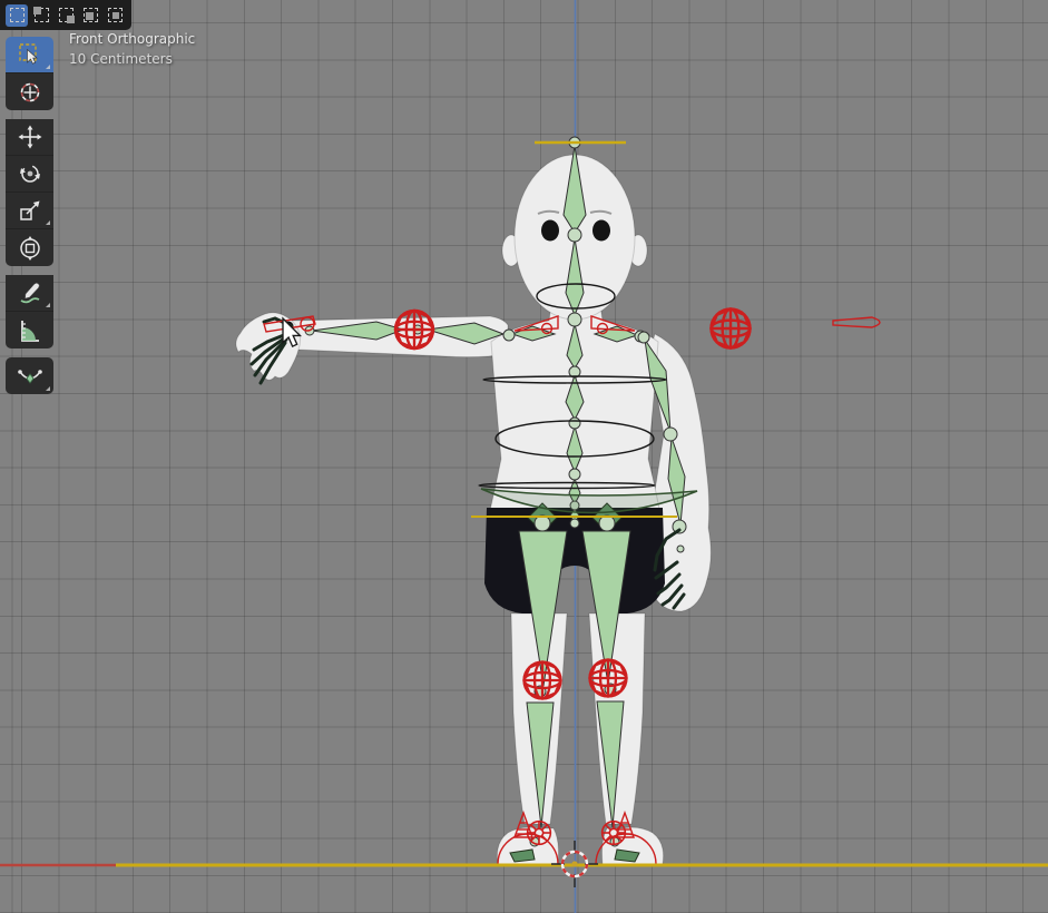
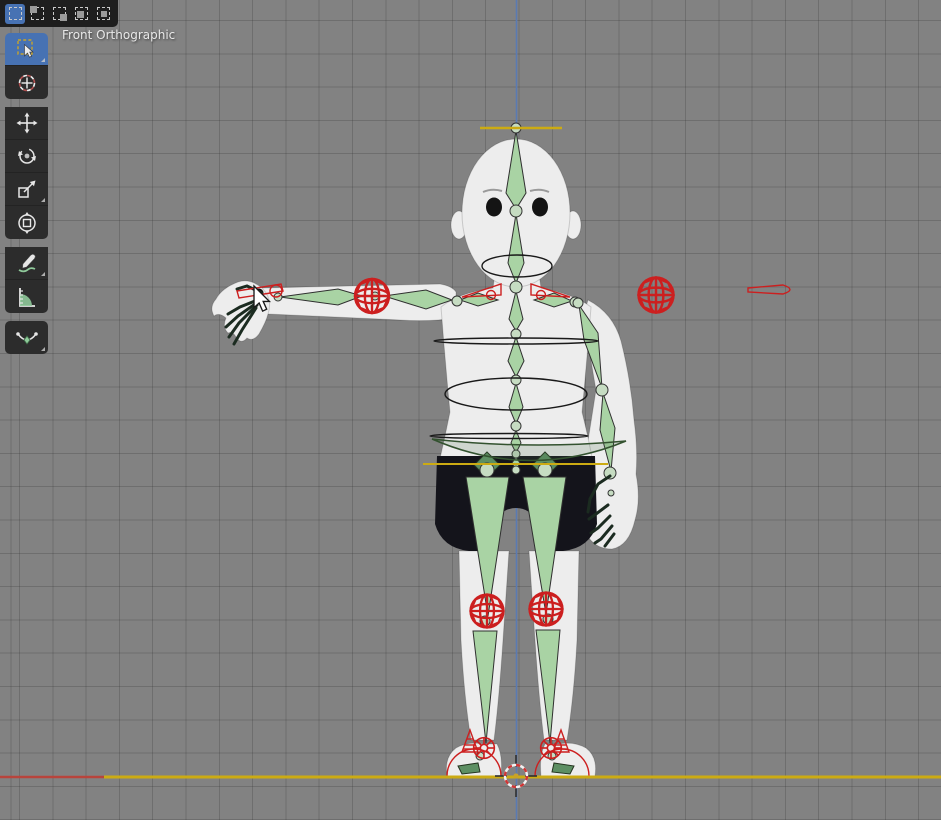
  Front Orthographic
- 10 Centimeters
